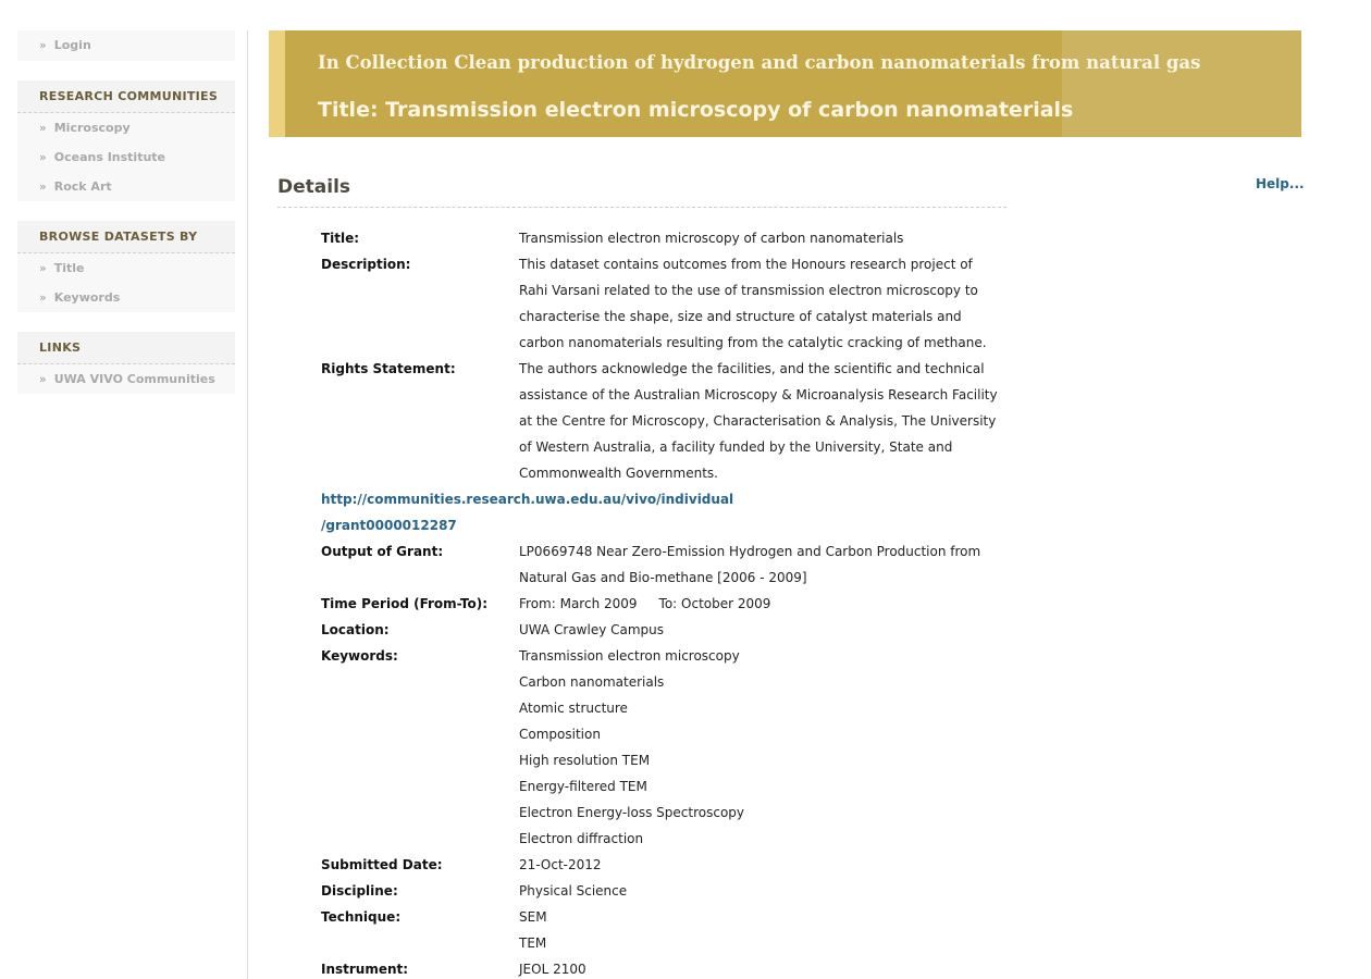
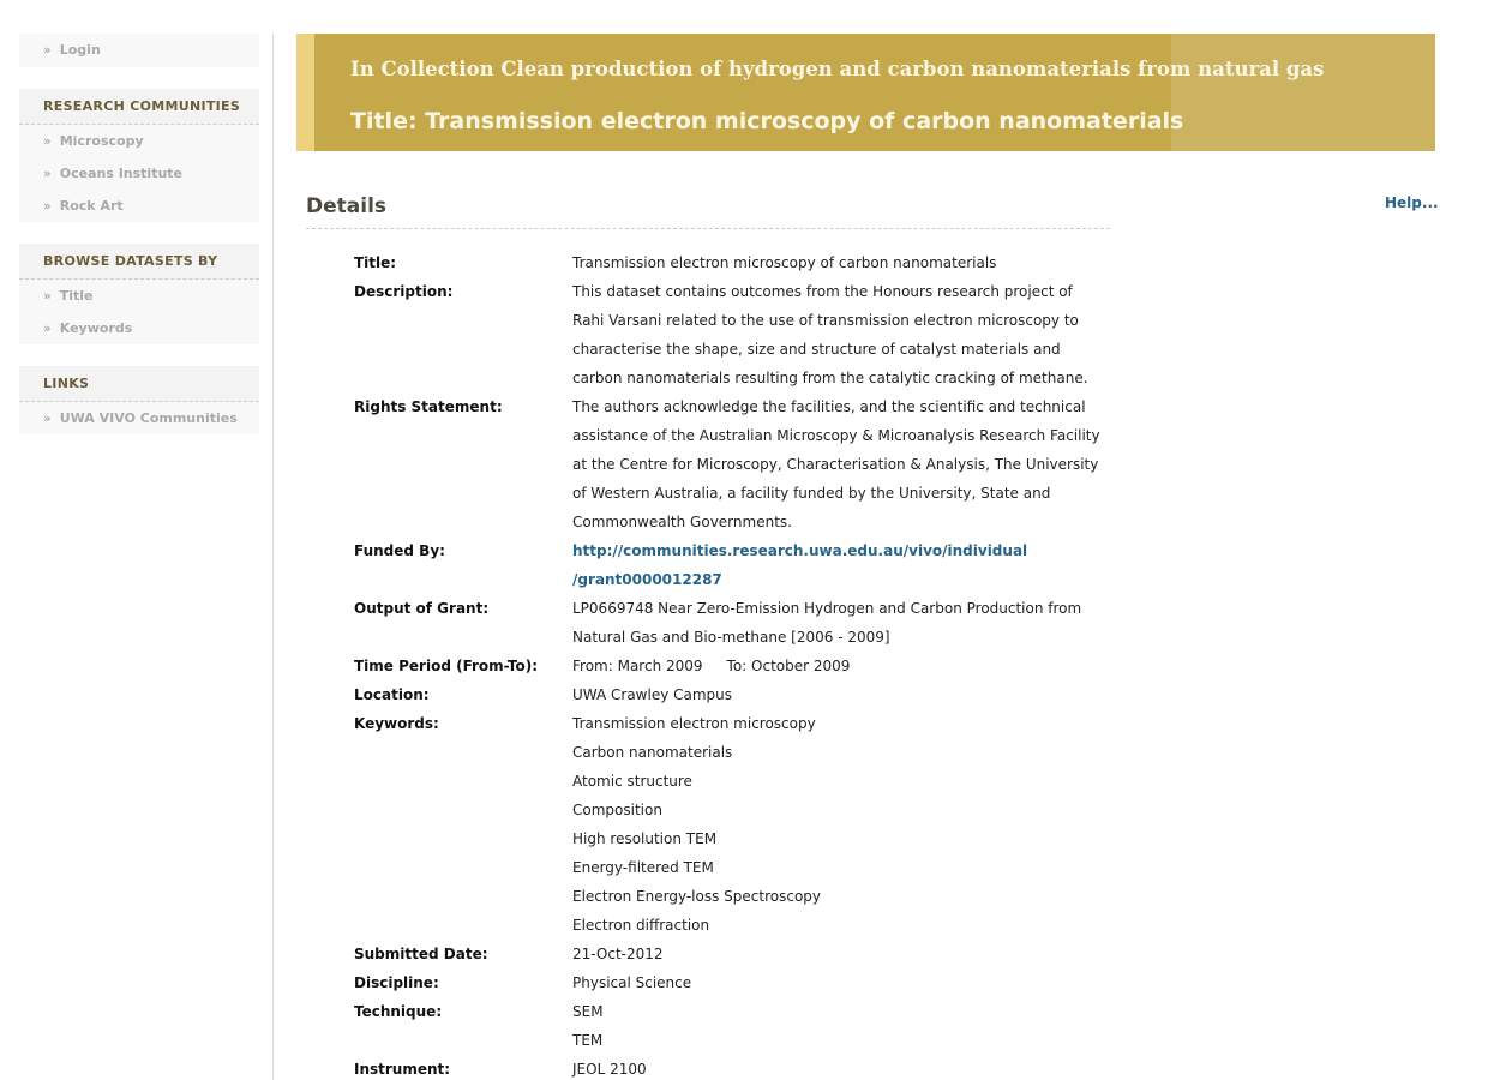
  » Login
  RESEARCH COMMUNITIES
  » Microscopy
  » Oceans Institute
  » Rock Art
  BROWSE DATASETS BY
  » Title
  » Keywords
  LINKS
  » UWA VIVO Communities
  In Collection Clean production of hydrogen and carbon nanomaterials from natural gas
  Title: Transmission electron microscopy of carbon nanomaterials
  Details
  Help...
  Title:
  Transmission electron microscopy of carbon nanomaterials
  Description:
  This dataset contains outcomes from the Honours research project of
  Rahi Varsani related to the use of transmission electron microscopy to
  characterise the shape, size and structure of catalyst materials and
  carbon nanomaterials resulting from the catalytic cracking of methane.
  Rights Statement:
  The authors acknowledge the facilities, and the scientific and technical
  assistance of the Australian Microscopy & Microanalysis Research Facility
  at the Centre for Microscopy, Characterisation & Analysis, The University
  of Western Australia, a facility funded by the University, State and
  Commonwealth Governments.
+ Funded By:
  http://communities.research.uwa.edu.au/vivo/individual
  /grant0000012287
  Output of Grant:
  LP0669748 Near Zero-Emission Hydrogen and Carbon Production from
  Natural Gas and Bio-methane [2006 - 2009]
  Time Period (From-To):
  From: March 2009 To: October 2009
  Location:
  UWA Crawley Campus
  Keywords:
  Transmission electron microscopy
  Carbon nanomaterials
  Atomic structure
  Composition
  High resolution TEM
  Energy-filtered TEM
  Electron Energy-loss Spectroscopy
  Electron diffraction
  Submitted Date:
  21-Oct-2012
  Discipline:
  Physical Science
  Technique:
  SEM
  TEM
  Instrument:
  JEOL 2100
